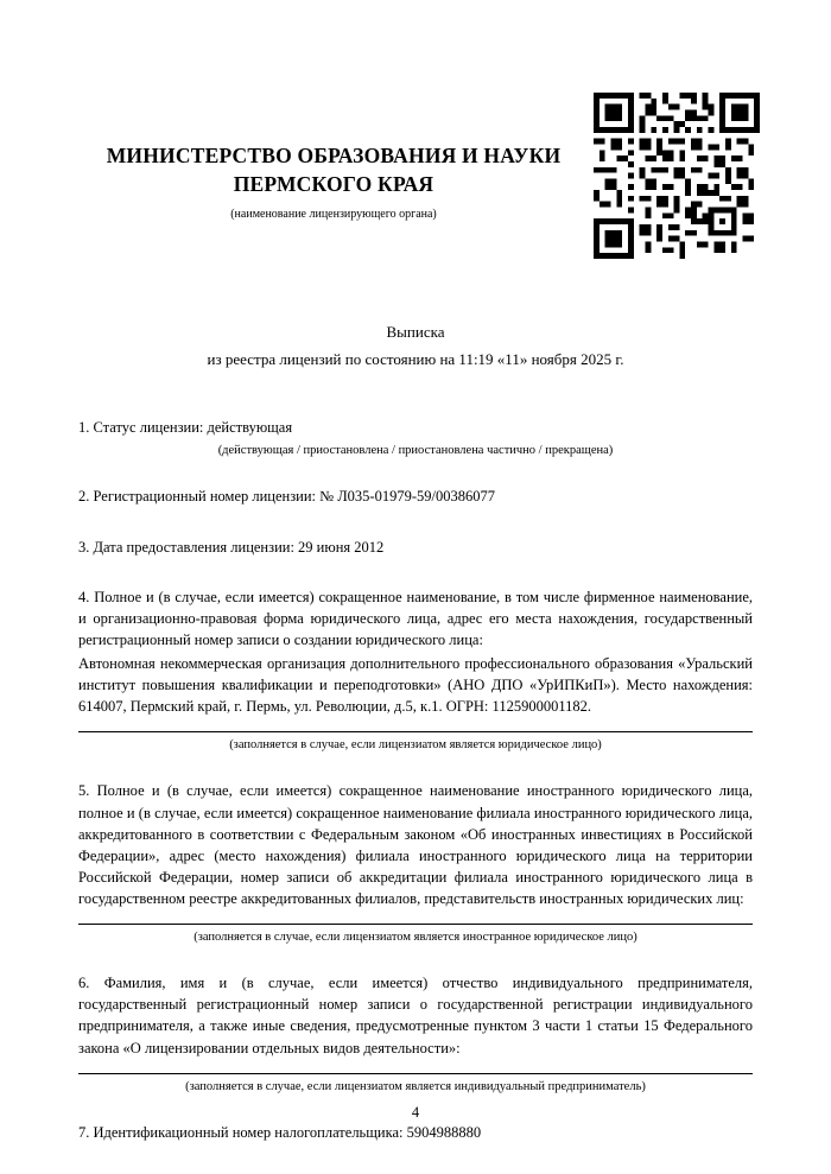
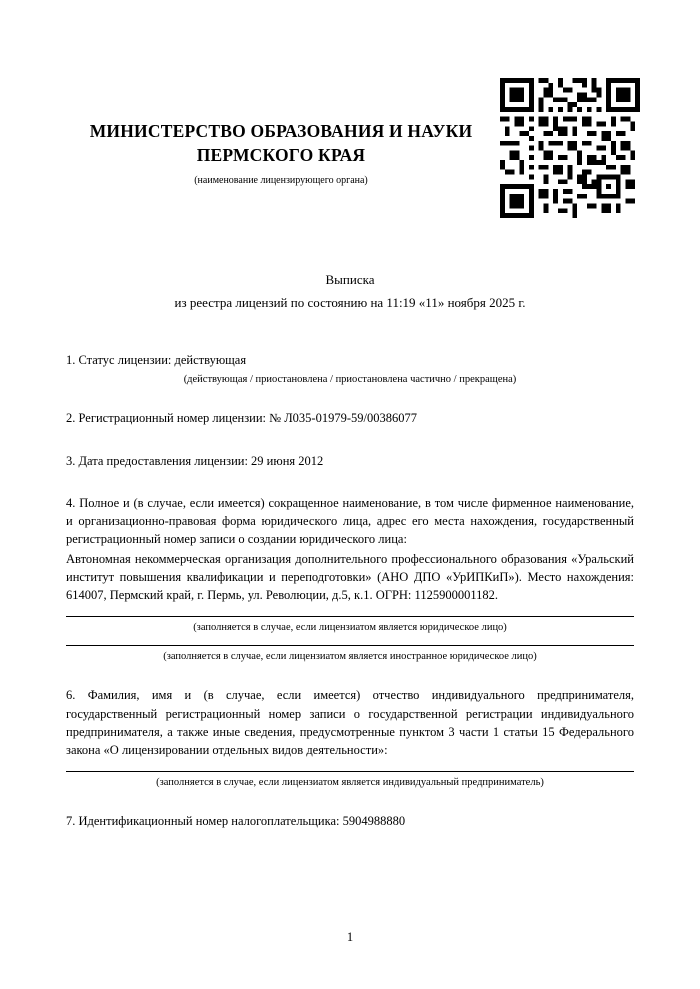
  МИНИСТЕРСТВО ОБРАЗОВАНИЯ И НАУКИ ПЕРМСКОГО КРАЯ
  (наименование лицензирующего органа)
  Выписка
  из реестра лицензий по состоянию на 11:19 «11» ноября 2025 г.
  1. Статус лицензии: действующая
  (действующая / приостановлена / приостановлена частично / прекращена)
  2. Регистрационный номер лицензии: № Л035-01979-59/00386077
  3. Дата предоставления лицензии: 29 июня 2012
  4. Полное и (в случае, если имеется) сокращенное наименование, в том числе фирменное наименование, и организационно-правовая форма юридического лица, адрес его места нахождения, государственный регистрационный номер записи о создании юридического лица:
  Автономная некоммерческая организация дополнительного профессионального образования «Уральский институт повышения квалификации и переподготовки» (АНО ДПО «УрИПКиП»). Место нахождения: 614007, Пермский край, г. Пермь, ул. Революции, д.5, к.1. ОГРН: 1125900001182.
  (заполняется в случае, если лицензиатом является юридическое лицо)
- 5. Полное и (в случае, если имеется) сокращенное наименование иностранного юридического лица, полное и (в случае, если имеется) сокращенное наименование филиала иностранного юридического лица, аккредитованного в соответствии с Федеральным законом «Об иностранных инвестициях в Российской Федерации», адрес (место нахождения) филиала иностранного юридического лица на территории Российской Федерации, номер записи об аккредитации филиала иностранного юридического лица в государственном реестре аккредитованных филиалов, представительств иностранных юридических лиц:
  (заполняется в случае, если лицензиатом является иностранное юридическое лицо)
  6. Фамилия, имя и (в случае, если имеется) отчество индивидуального предпринимателя, государственный регистрационный номер записи о государственной регистрации индивидуального предпринимателя, а также иные сведения, предусмотренные пунктом 3 части 1 статьи 15 Федерального закона «О лицензировании отдельных видов деятельности»:
  (заполняется в случае, если лицензиатом является индивидуальный предприниматель)
  7. Идентификационный номер налогоплательщика: 5904988880
- 4
+ 1
